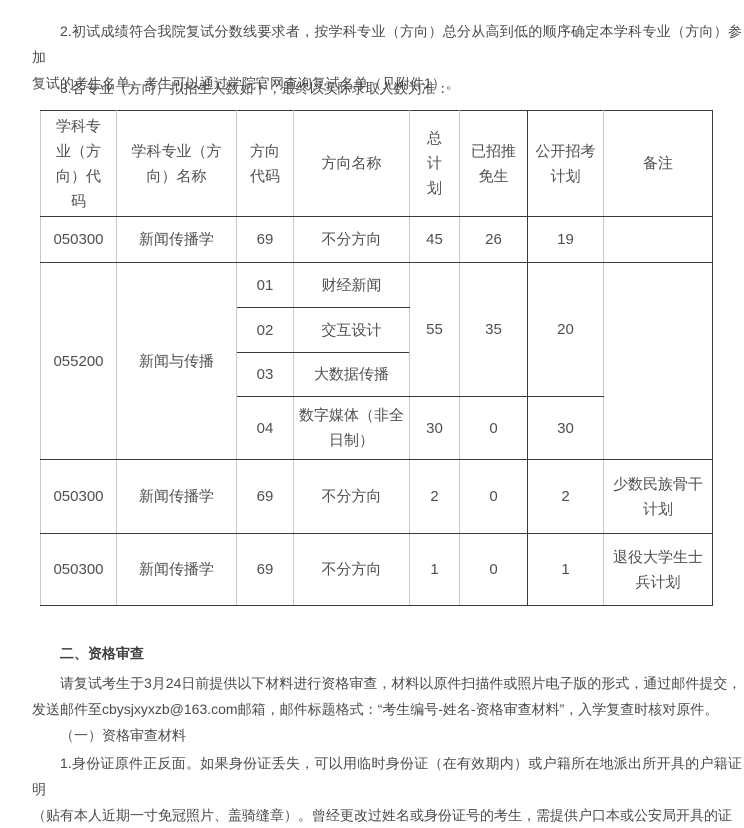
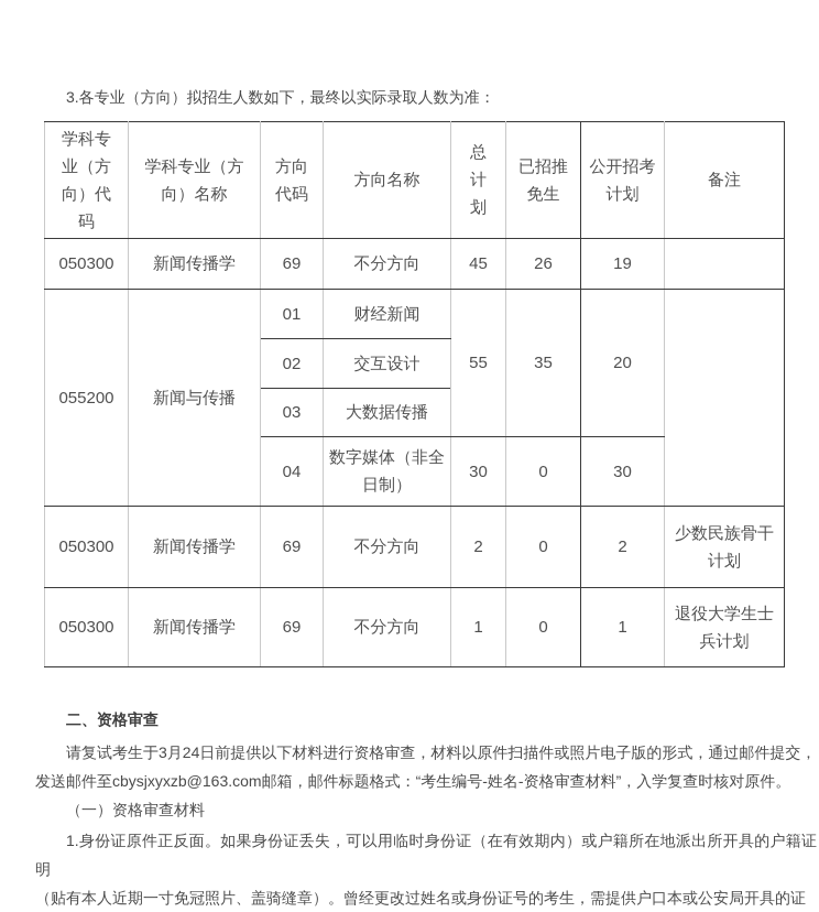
- 2.初试成绩符合我院复试分数线要求者，按学科专业（方向）总分从高到低的顺序确定本学科专业（方向）参加
- 复试的考生名单。考生可以通过学院官网查询复试名单（见附件1）。
  3.各专业（方向）拟招生人数如下，最终以实际录取人数为准：
  学科专业（方向）代码	学科专业（方向）名称	方向代码	方向名称	总计划	已招推免生	公开招考计划	备注
  050300	新闻传播学	69	不分方向	45	26	19
  055200	新闻与传播	01	财经新闻	55	35	20
  02	交互设计
  03	大数据传播
  04	数字媒体（非全日制）	30	0	30
  050300	新闻传播学	69	不分方向	2	0	2	少数民族骨干计划
  050300	新闻传播学	69	不分方向	1	0	1	退役大学生士兵计划
  二、资格审查
  请复试考生于3月24日前提供以下材料进行资格审查，材料以原件扫描件或照片电子版的形式，通过邮件提交，
  发送邮件至cbysjxyxzb@163.com邮箱，邮件标题格式：“考生编号-姓名-资格审查材料”，入学复查时核对原件。
  （一）资格审查材料
  1.身份证原件正反面。如果身份证丢失，可以用临时身份证（在有效期内）或户籍所在地派出所开具的户籍证明
  （贴有本人近期一寸免冠照片、盖骑缝章）。曾经更改过姓名或身份证号的考生，需提供户口本或公安局开具的证
